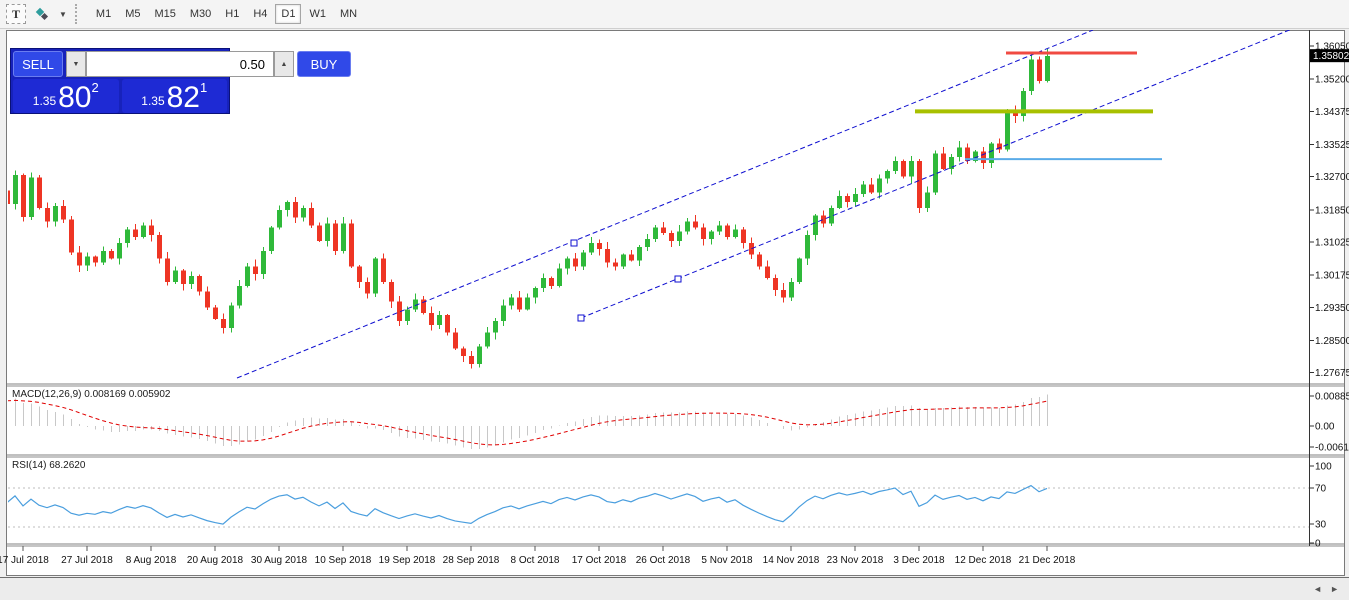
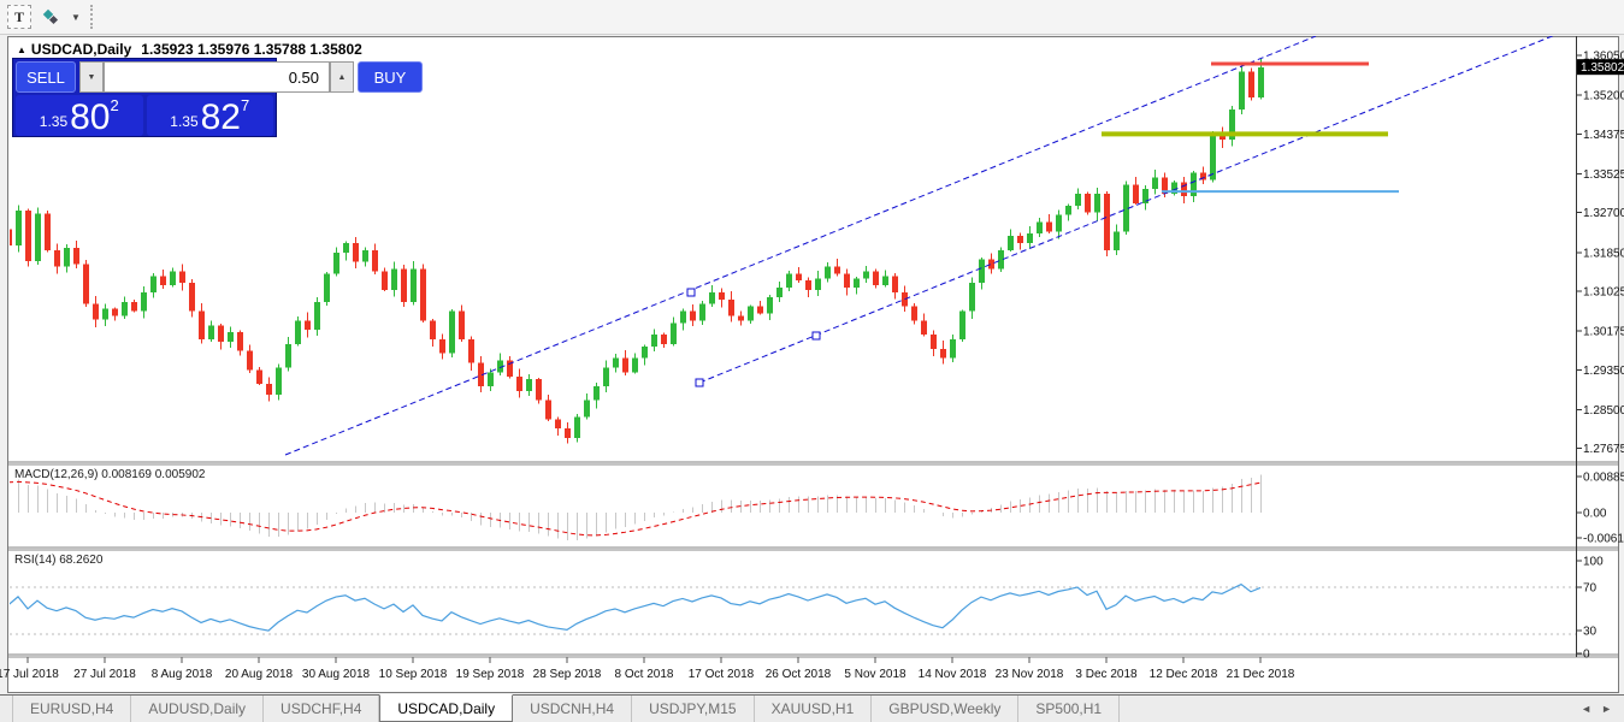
  T
  ▼
- M1
- M5
- M15
- M30
- H1
- H4
- D1
- W1
- MN
  1.36050
  1.35200
  1.34375
  1.33525
  1.32700
  1.31850
  1.31025
  1.30175
  1.29350
  1.28500
  1.27675
  1.35802
  7 Jul 2018
  27 Jul 2018
  8 Aug 2018
  20 Aug 2018
  30 Aug 2018
  10 Sep 2018
  19 Sep 2018
  28 Sep 2018
  8 Oct 2018
  17 Oct 2018
  26 Oct 2018
  5 Nov 2018
  14 Nov 2018
  23 Nov 2018
  3 Dec 2018
  12 Dec 2018
  21 Dec 2018
  0.00885
  0.00
  -0.0061
  100
  70
  30
  0
+ ▲ USDCAD,Daily 1.35923 1.35976 1.35788 1.35802
  SELL
  0.50
  BUY
  1.35
  80
  2
  1.35
  82
- 1
+ 7
  MACD(12,26,9) 0.008169 0.005902
  RSI(14) 68.2620
+ EURUSD,H4
+ AUDUSD,Daily
+ USDCHF,H4
+ USDCAD,Daily
+ USDCNH,H4
+ USDJPY,M15
+ XAUUSD,H1
+ GBPUSD,Weekly
+ SP500,H1
  ◄
  ►
